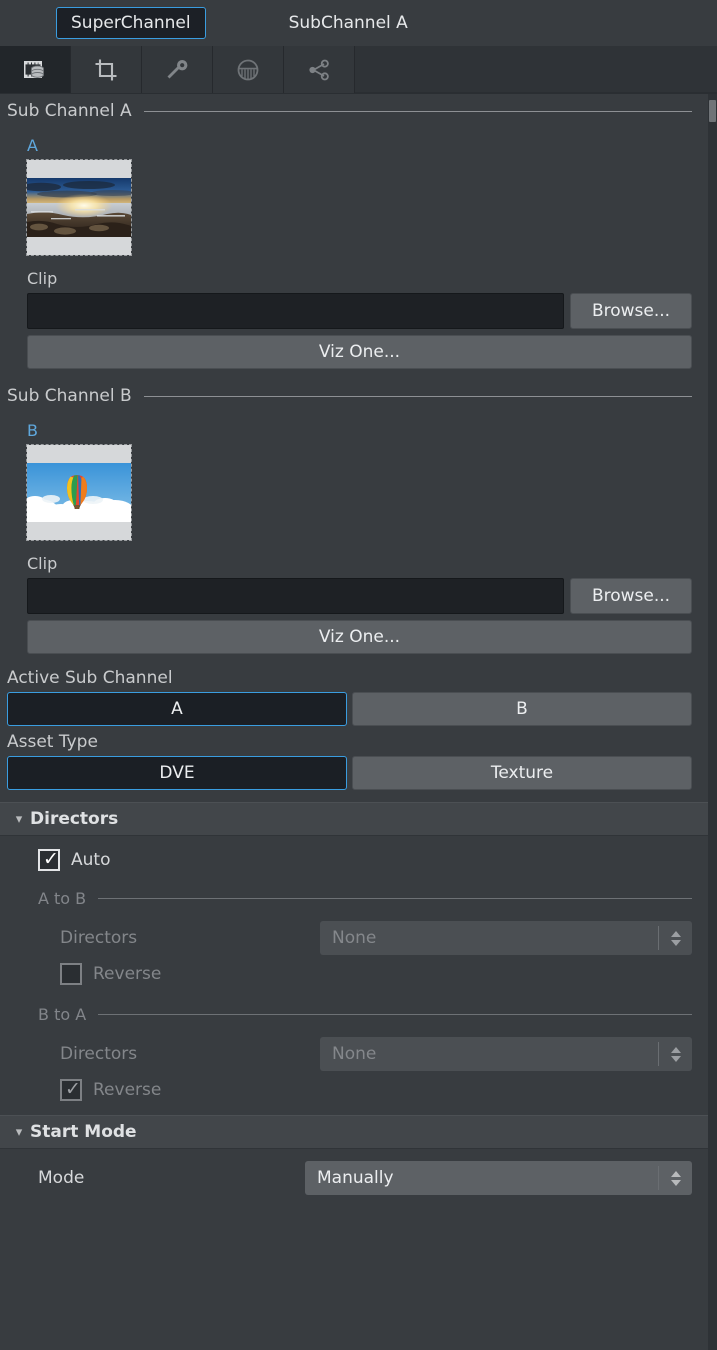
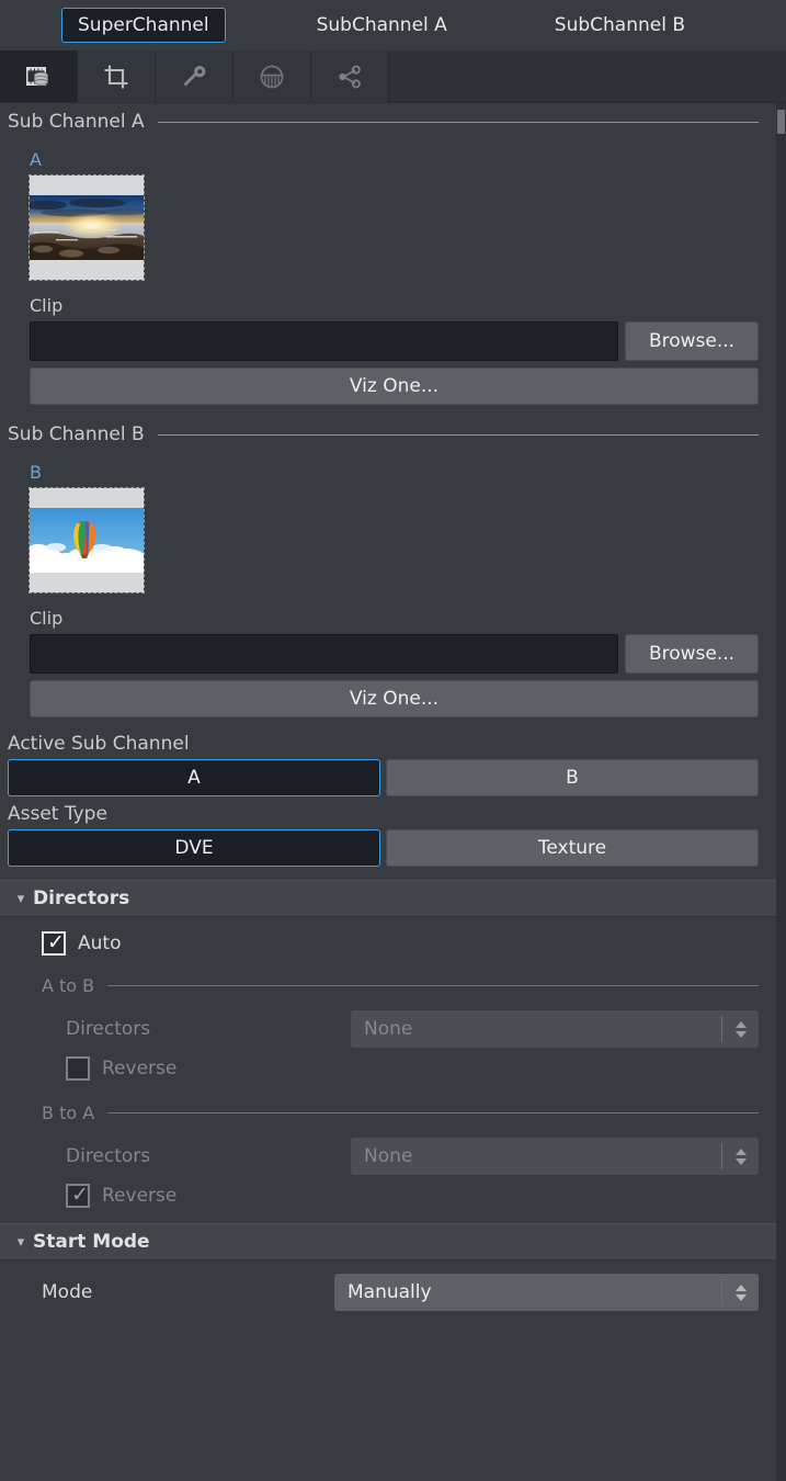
  SuperChannel
  SubChannel A
+ SubChannel B
  Sub Channel A
  A
  Clip
  Browse...
  Viz One...
  Sub Channel B
  B
  Clip
  Browse...
  Viz One...
  Active Sub Channel
  A
  B
  Asset Type
  DVE
  Texture
  ▾
  Directors
  ✓
  Auto
  A to B
  Directors
  None
  Reverse
  B to A
  Directors
  None
  ✓
  Reverse
  ▾
  Start Mode
  Mode
  Manually
